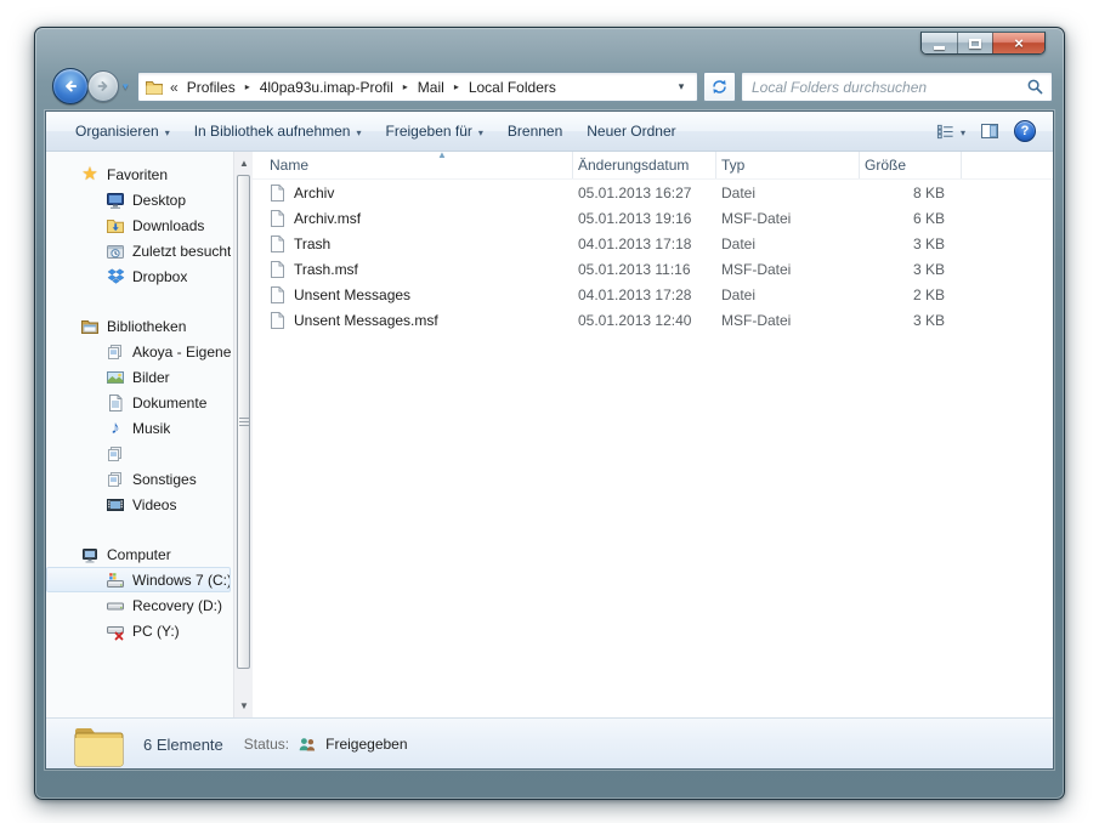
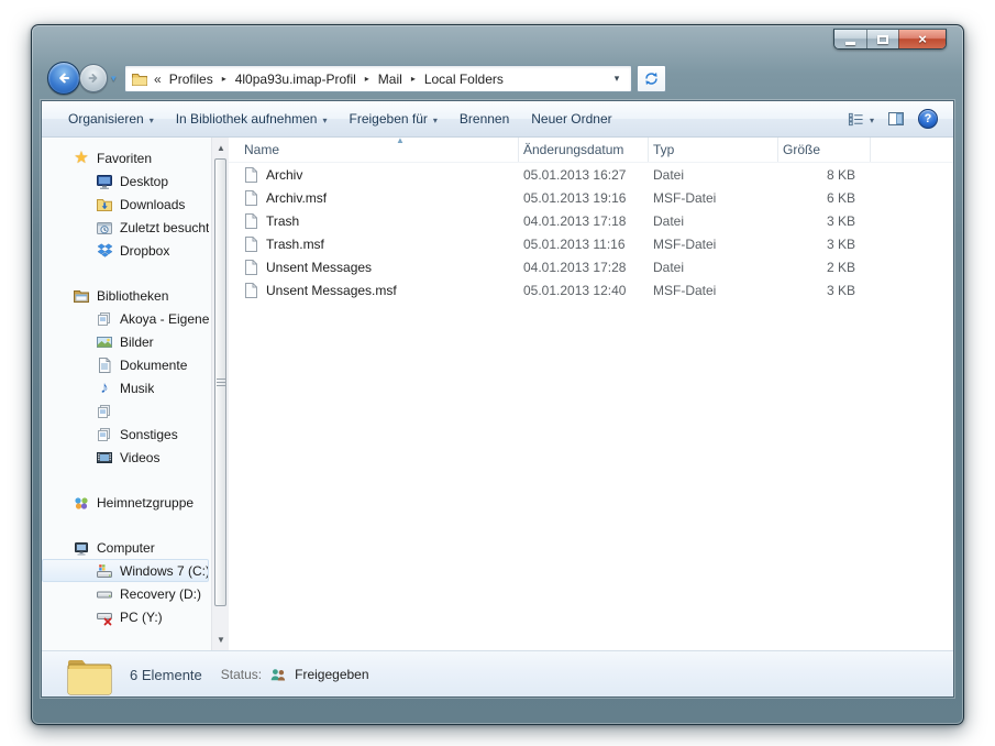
  ×
  ▾
  «
  Profiles
  ▸
  4l0pa93u.imap-Profil
  ▸
  Mail
  ▸
  Local Folders
  ▾
- Local Folders durchsuchen
  Organisieren
  ▾
  In Bibliothek aufnehmen
  ▾
  Freigeben für
  ▾
  Brennen
  Neuer Ordner
  ▾
  ?
  ★
  Favoriten
  Desktop
  Downloads
  Zuletzt besucht
  Dropbox
  Bibliotheken
  Akoya - Eigene
  Bilder
  Dokumente
  ♪
  Musik
  Sonstiges
  Videos
+ Heimnetzgruppe
  Computer
  Windows 7 (C:
  Recovery (D:)
  PC (Y:)
  ▲
  ▼
  ▲
  Name
  Änderungsdatum
  Typ
  Größe
  Archiv
  05.01.2013 16:27
  Datei
  8 KB
  Archiv.msf
  05.01.2013 19:16
  MSF-Datei
  6 KB
  Trash
  04.01.2013 17:18
  Datei
  3 KB
  Trash.msf
  05.01.2013 11:16
  MSF-Datei
  3 KB
  Unsent Messages
  04.01.2013 17:28
  Datei
  2 KB
  Unsent Messages.msf
  05.01.2013 12:40
  MSF-Datei
  3 KB
  6 Elemente
  Status:
  Freigegeben
